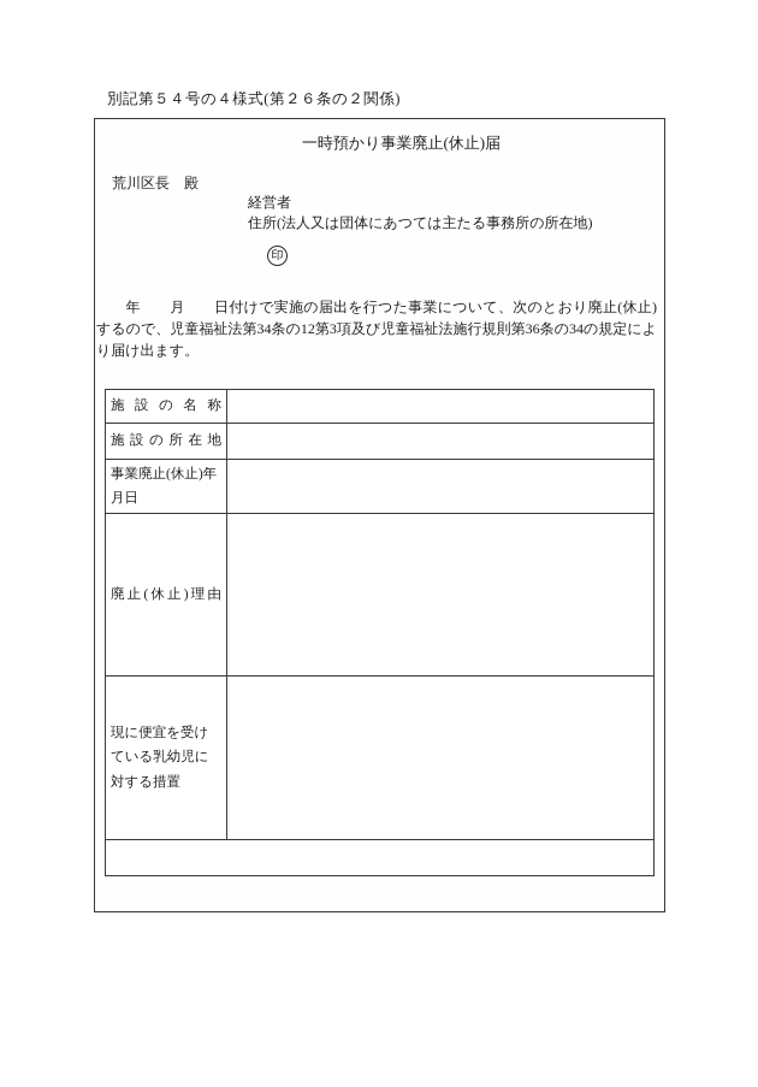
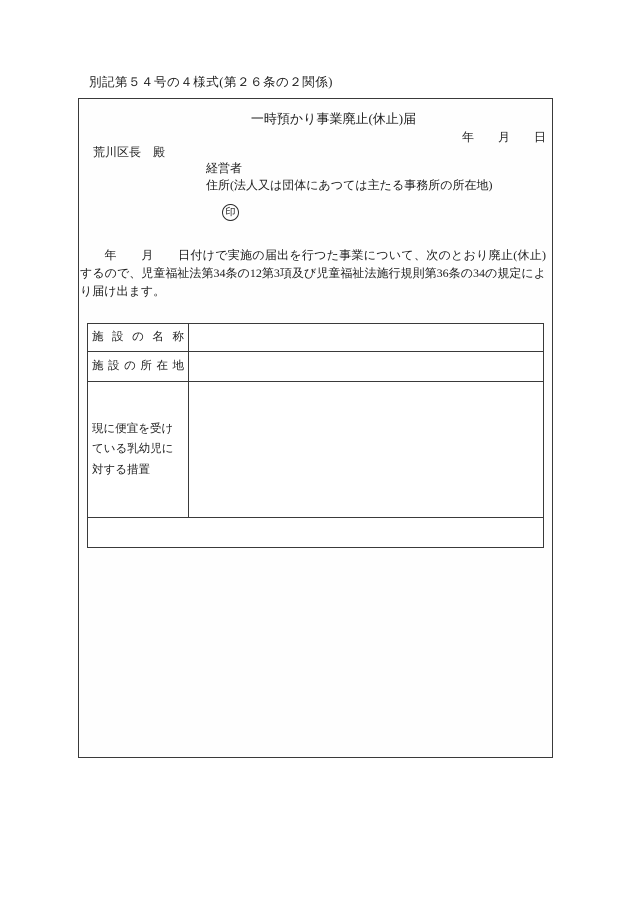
  別記第５４号の４様式(第２６条の２関係)
  一時預かり事業廃止(休止)届
+ 年 月 日
  荒川区長 殿
  経営者
  住所(法人又は団体にあつては主たる事務所の所在地)
  印
  年 月 日付けで実施の届出を行つた事業について、次のとおり廃止(休止)するので、児童福祉法第34条の12第3項及び児童福祉法施行規則第36条の34の規定により届け出ます。
  施設の名称
  施設の所在地
- 事業廃止(休止)年月日
- 廃止(休止)理由
  現に便宜を受けている乳幼児に対する措置
